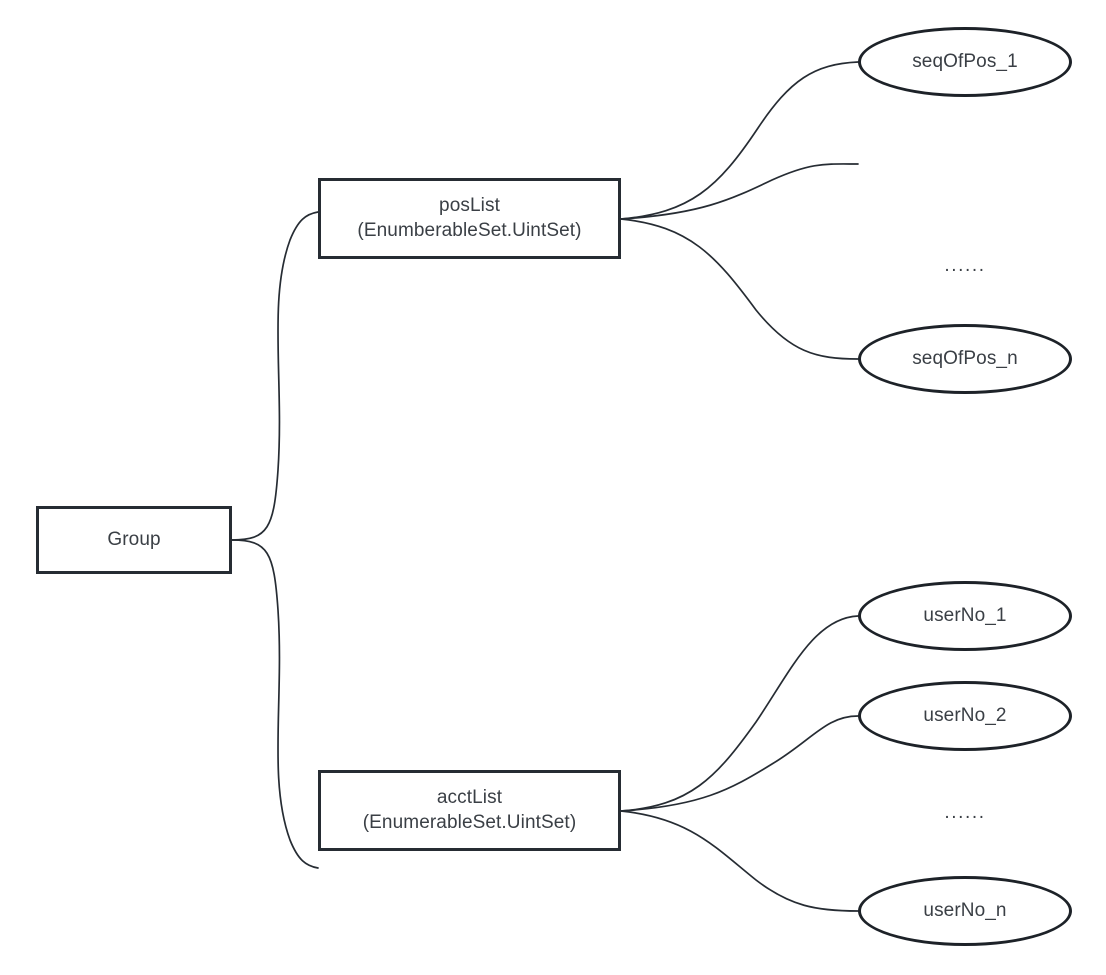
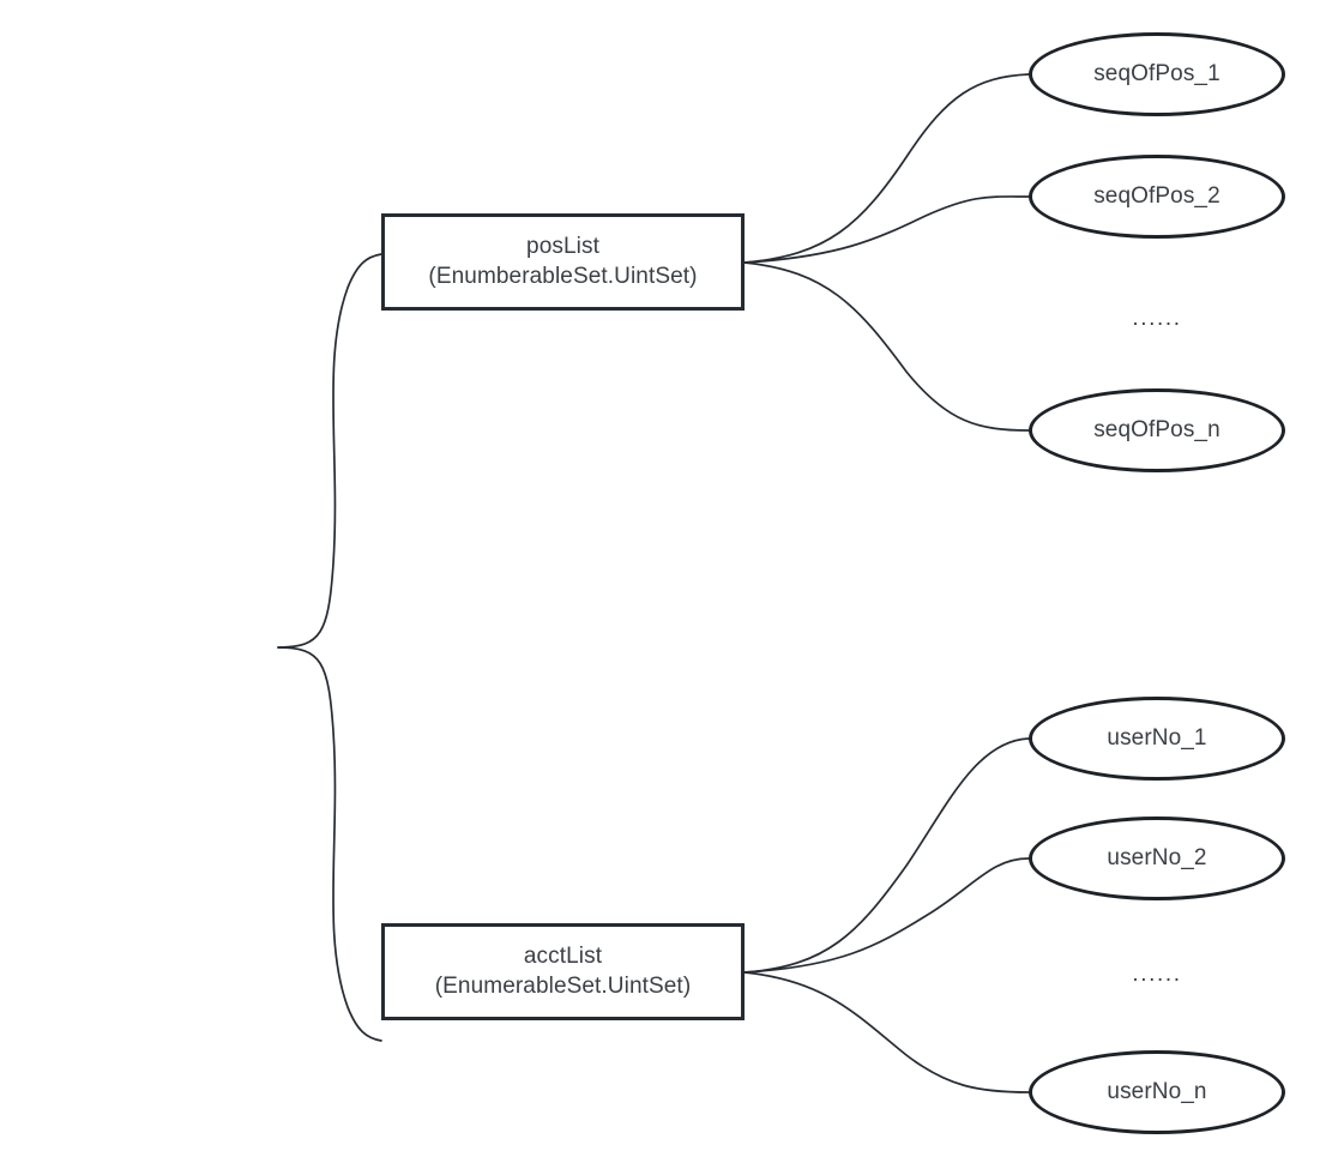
- Group
  posList
  (EnumberableSet.UintSet)
  acctList
  (EnumerableSet.UintSet)
  seqOfPos_1
+ seqOfPos_2
  ......
  seqOfPos_n
  userNo_1
  userNo_2
  ......
  userNo_n
